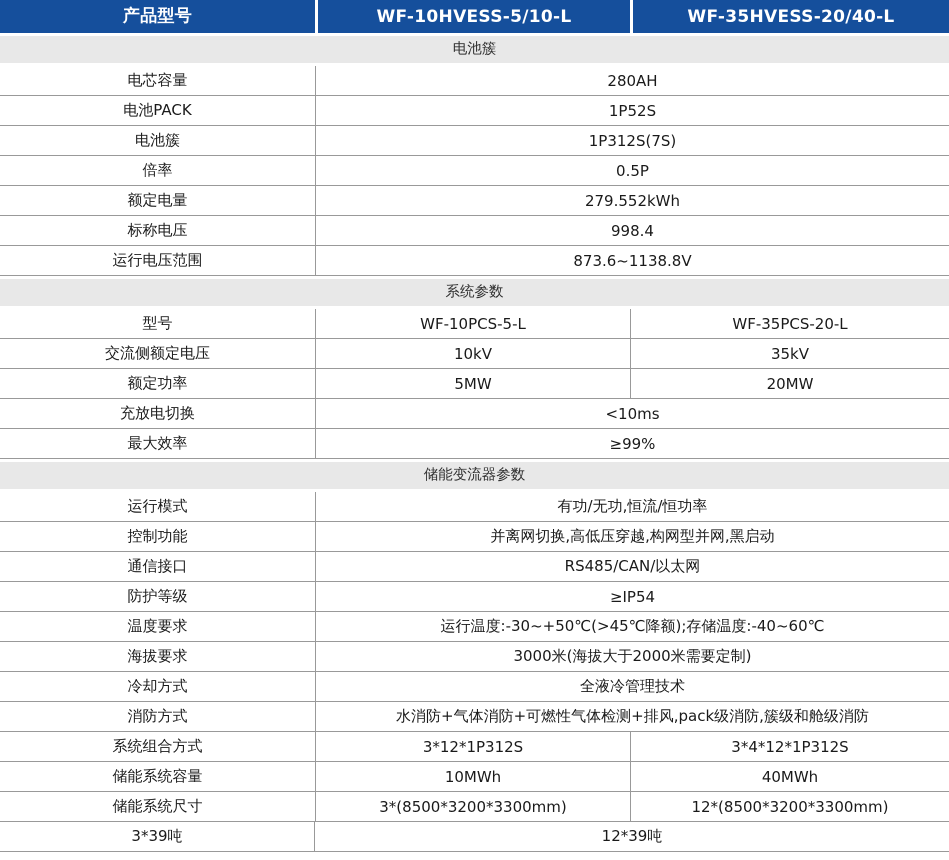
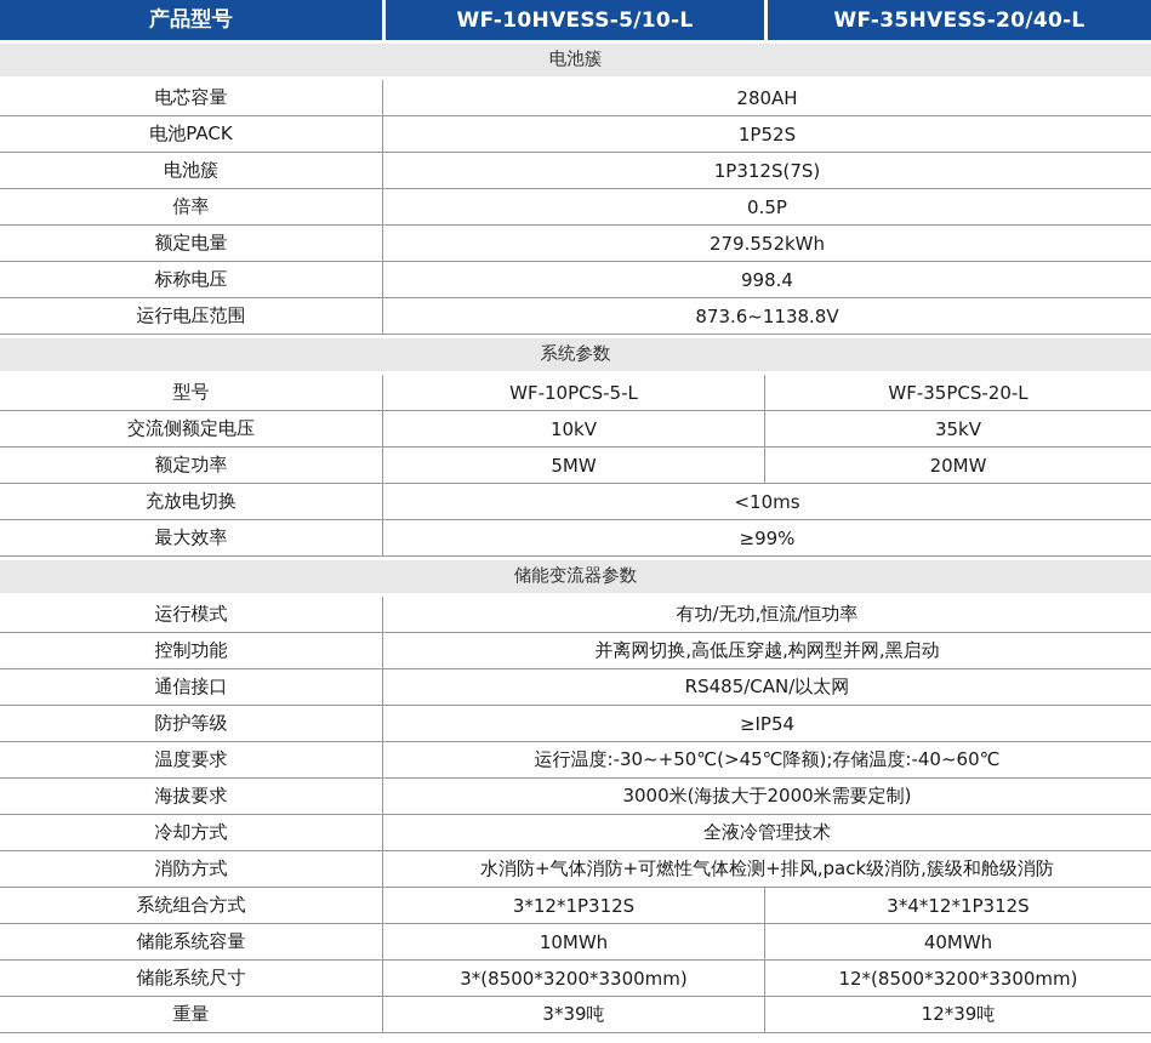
  产品型号
  WF-10HVESS-5/10-L
  WF-35HVESS-20/40-L
  电池簇
  电芯容量
  280AH
  电池PACK
  1P52S
  电池簇
  1P312S(7S)
  倍率
  0.5P
  额定电量
  279.552kWh
  标称电压
  998.4
  运行电压范围
  873.6~1138.8V
  系统参数
  型号
  WF-10PCS-5-L
  WF-35PCS-20-L
  交流侧额定电压
  10kV
  35kV
  额定功率
  5MW
  20MW
  充放电切换
  <10ms
  最大效率
  ≥99%
  储能变流器参数
  运行模式
  有功/无功,恒流/恒功率
  控制功能
  并离网切换,高低压穿越,构网型并网,黑启动
  通信接口
  RS485/CAN/以太网
  防护等级
  ≥IP54
  温度要求
  运行温度:-30~+50℃(>45℃降额);存储温度:-40~60℃
  海拔要求
  3000米(海拔大于2000米需要定制)
  冷却方式
  全液冷管理技术
  消防方式
  水消防+气体消防+可燃性气体检测+排风,pack级消防,簇级和舱级消防
  系统组合方式
  3*12*1P312S
  3*4*12*1P312S
  储能系统容量
  10MWh
  40MWh
  储能系统尺寸
  3*(8500*3200*3300mm)
  12*(8500*3200*3300mm)
+ 重量
  3*39吨
  12*39吨
